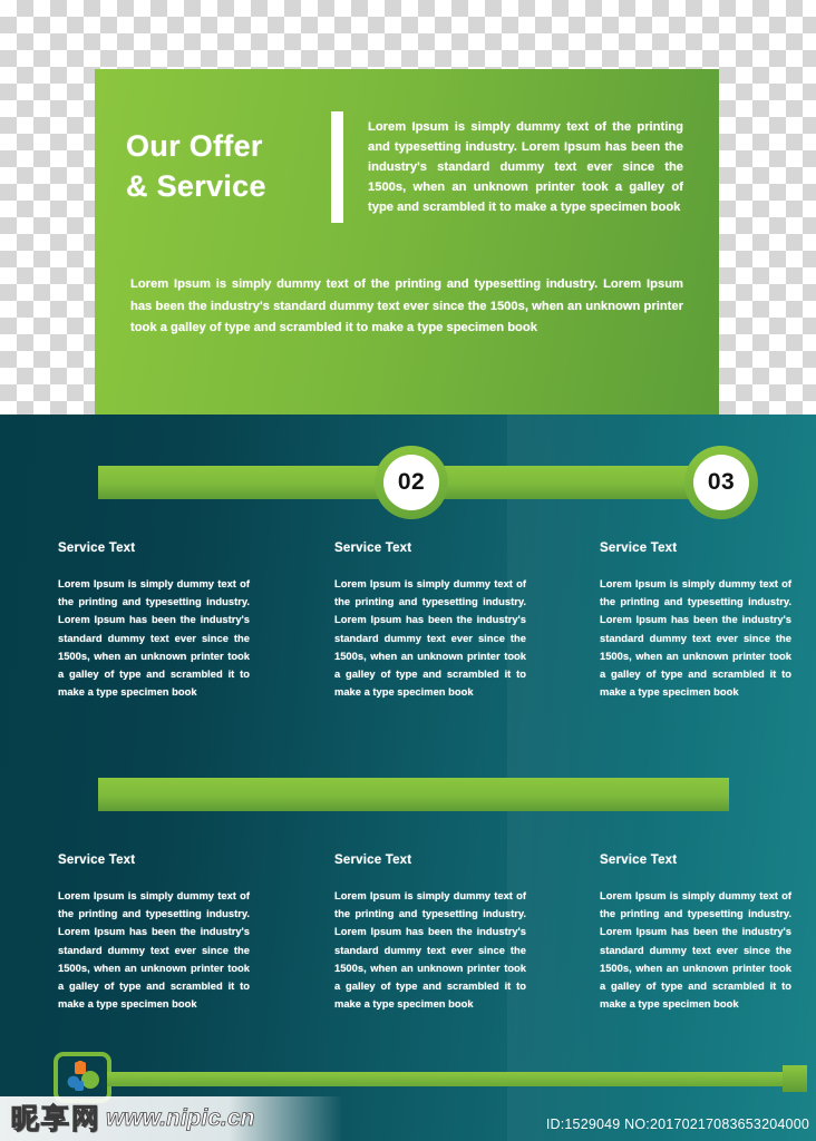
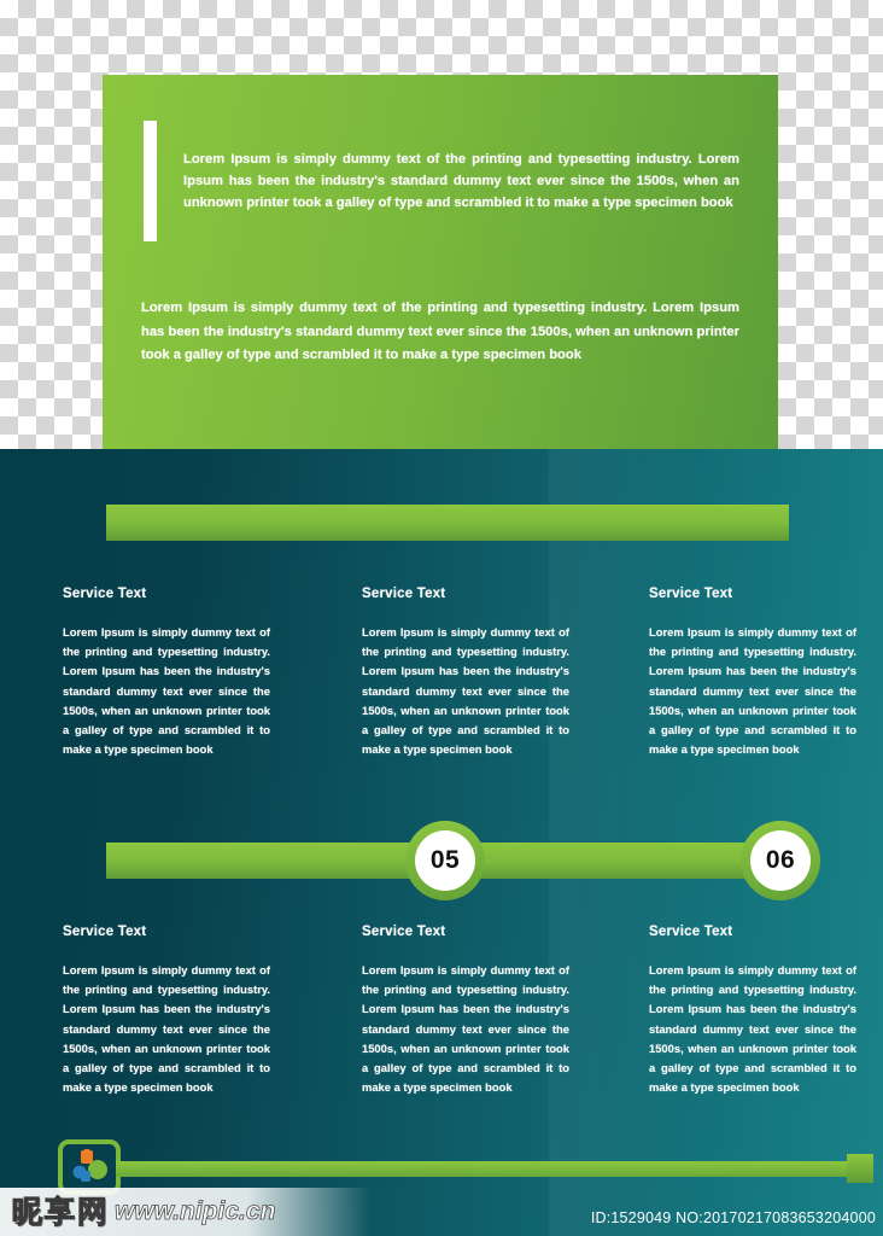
- Our Offer
- & Service
  Lorem Ipsum is simply dummy text of the printing and typesetting industry. Lorem Ipsum has been the industry's standard dummy text ever since the 1500s, when an unknown printer took a galley of type and scrambled it to make a type specimen book
  Lorem Ipsum is simply dummy text of the printing and typesetting industry. Lorem Ipsum has been the industry's standard dummy text ever since the 1500s, when an unknown printer took a galley of type and scrambled it to make a type specimen book
- 02
- 03
  Service Text
  Lorem Ipsum is simply dummy text of the printing and typesetting industry. Lorem Ipsum has been the industry's standard dummy text ever since the 1500s, when an unknown printer took a galley of type and scrambled it to make a type specimen book
  Service Text
  Lorem Ipsum is simply dummy text of the printing and typesetting industry. Lorem Ipsum has been the industry's standard dummy text ever since the 1500s, when an unknown printer took a galley of type and scrambled it to make a type specimen book
  Service Text
  Lorem Ipsum is simply dummy text of the printing and typesetting industry. Lorem Ipsum has been the industry's standard dummy text ever since the 1500s, when an unknown printer took a galley of type and scrambled it to make a type specimen book
+ 05
+ 06
  Service Text
  Lorem Ipsum is simply dummy text of the printing and typesetting industry. Lorem Ipsum has been the industry's standard dummy text ever since the 1500s, when an unknown printer took a galley of type and scrambled it to make a type specimen book
  Service Text
  Lorem Ipsum is simply dummy text of the printing and typesetting industry. Lorem Ipsum has been the industry's standard dummy text ever since the 1500s, when an unknown printer took a galley of type and scrambled it to make a type specimen book
  Service Text
  Lorem Ipsum is simply dummy text of the printing and typesetting industry. Lorem Ipsum has been the industry's standard dummy text ever since the 1500s, when an unknown printer took a galley of type and scrambled it to make a type specimen book
  昵享网
  www.nipic.cn
  ID:1529049 NO:20170217083653204000
